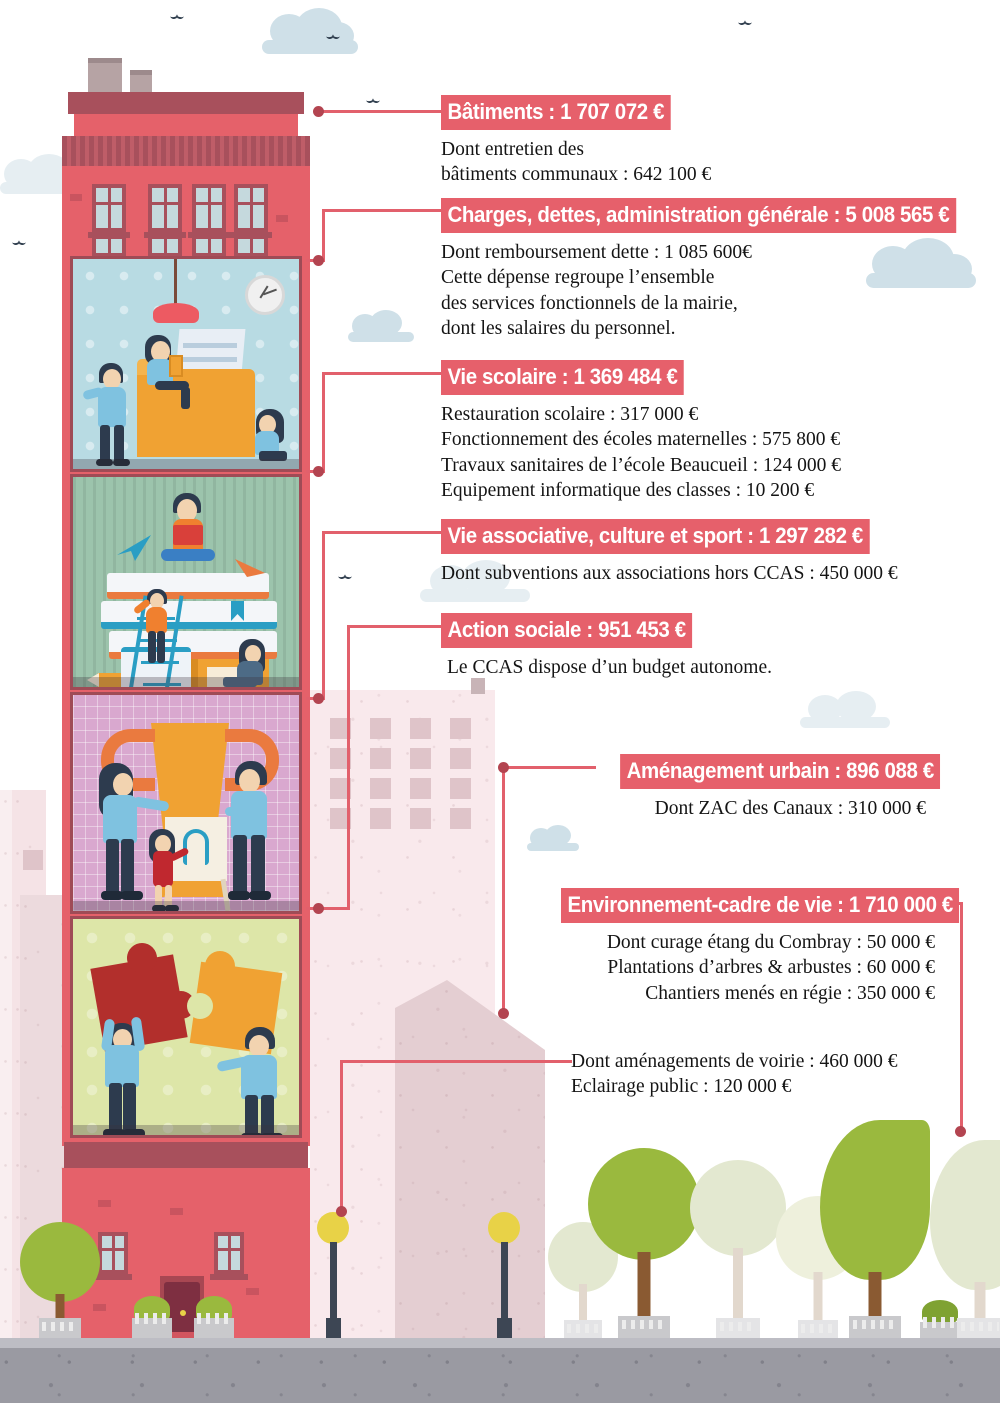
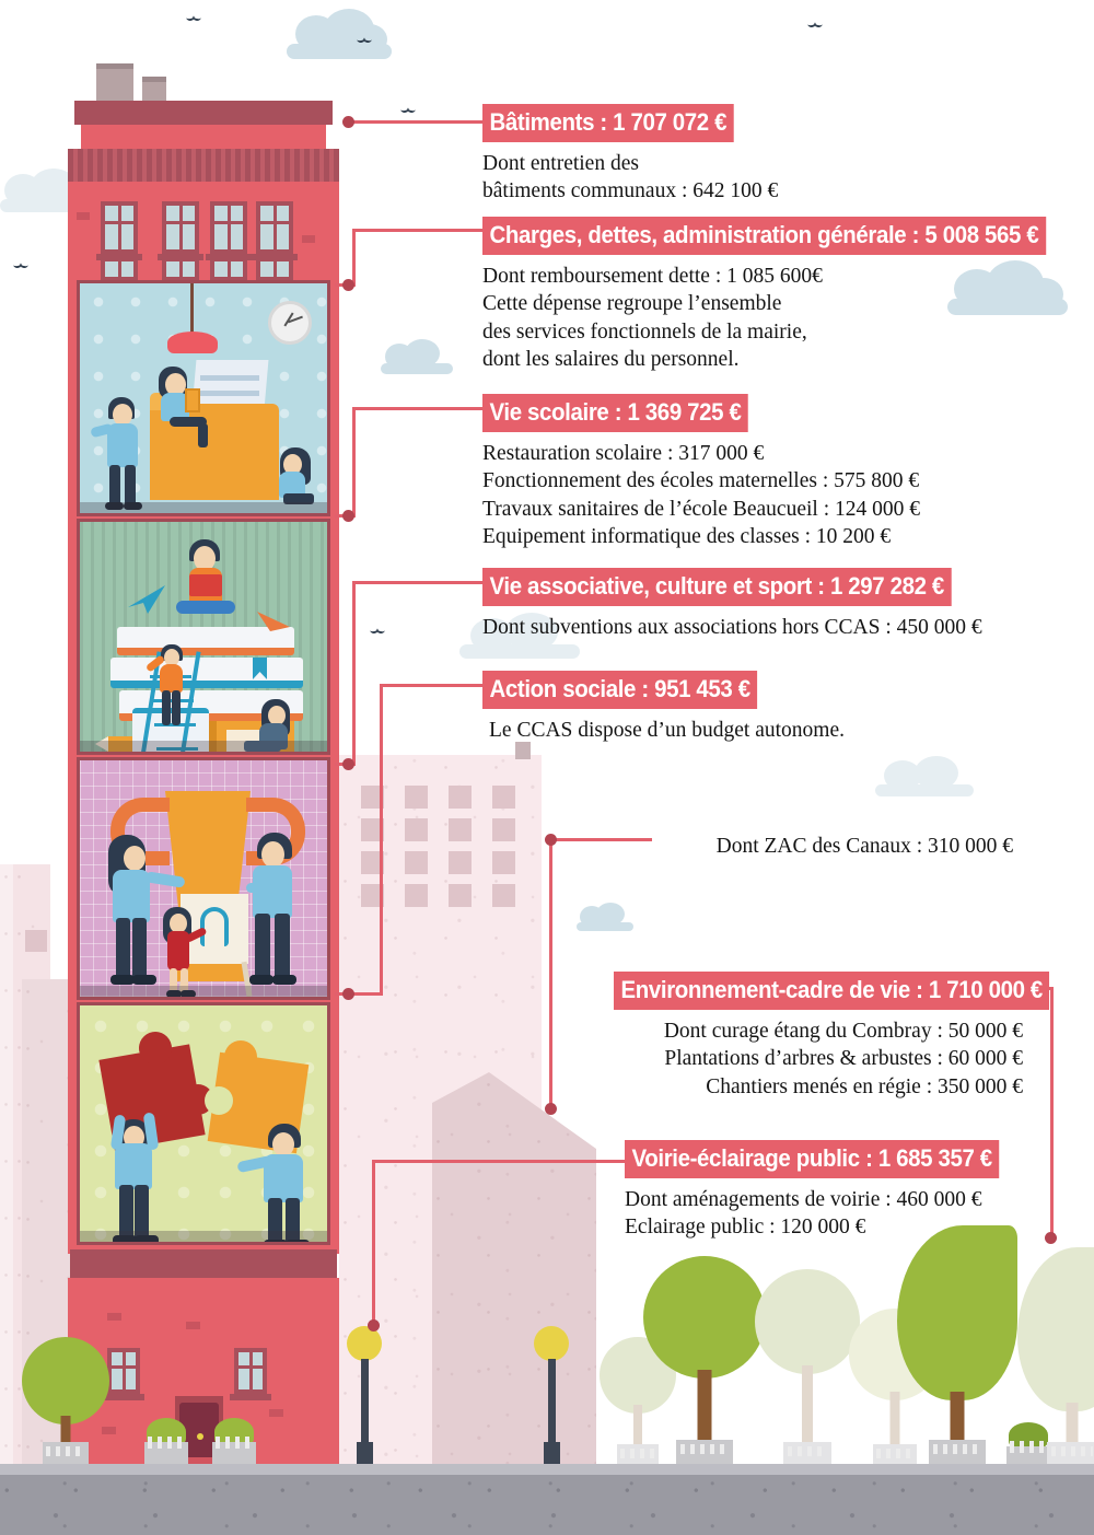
  Bâtiments : 1 707 072 €
  Dont entretien des
  bâtiments communaux : 642 100 €
  Charges, dettes, administration générale : 5 008 565 €
  Dont remboursement dette : 1 085 600€
  Cette dépense regroupe l’ensemble
  des services fonctionnels de la mairie,
  dont les salaires du personnel.
- Vie scolaire : 1 369 484 €
+ Vie scolaire : 1 369 725 €
  Restauration scolaire : 317 000 €
  Fonctionnement des écoles maternelles : 575 800 €
  Travaux sanitaires de l’école Beaucueil : 124 000 €
  Equipement informatique des classes : 10 200 €
  Vie associative, culture et sport : 1 297 282 €
  Dont subventions aux associations hors CCAS : 450 000 €
  Action sociale : 951 453 €
  Le CCAS dispose d’un budget autonome.
- Aménagement urbain : 896 088 €
  Dont ZAC des Canaux : 310 000 €
  Environnement-cadre de vie : 1 710 000 €
  Dont curage étang du Combray : 50 000 €
  Plantations d’arbres & arbustes : 60 000 €
  Chantiers menés en régie : 350 000 €
+ Voirie-éclairage public : 1 685 357 €
  Dont aménagements de voirie : 460 000 €
  Eclairage public : 120 000 €
